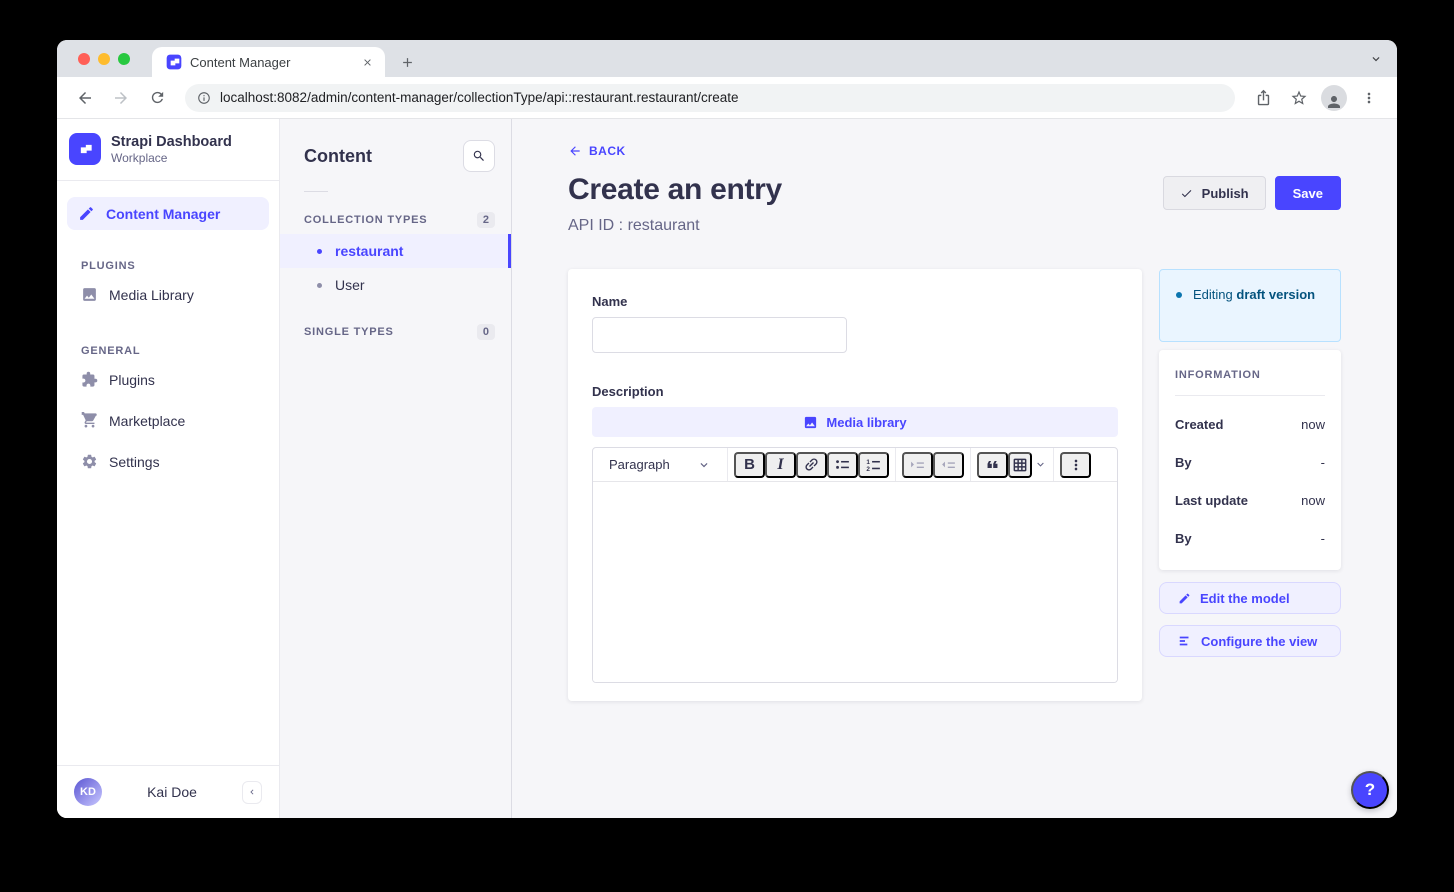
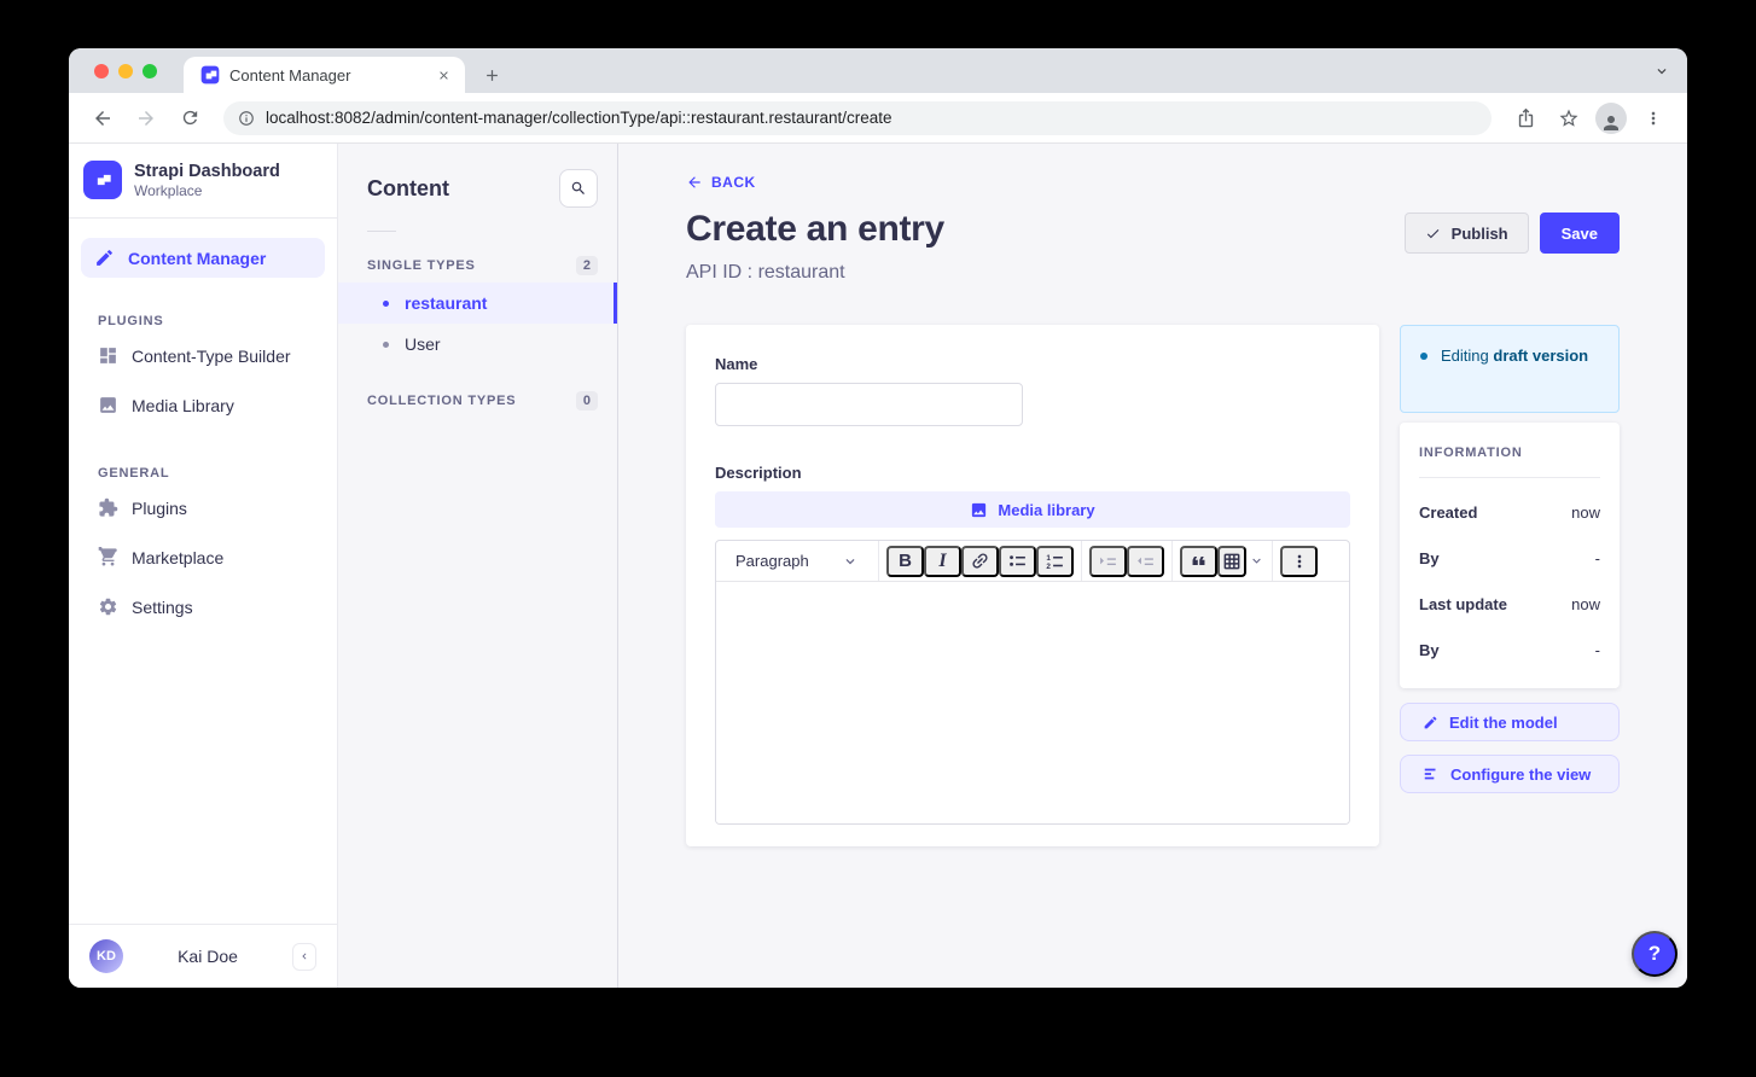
  Content Manager
  localhost:8082/admin/content-manager/collectionType/api::restaurant.restaurant/create
  Strapi Dashboard
  Workplace
  Content Manager
  PLUGINS
+ Content-Type Builder
  Media Library
  GENERAL
  Plugins
  Marketplace
  Settings
  KD
  Kai Doe
  Content
- COLLECTION TYPES
+ SINGLE TYPES
  2
  restaurant
  User
- SINGLE TYPES
+ COLLECTION TYPES
  0
  BACK
  Create an entry
  Publish
  Save
  API ID : restaurant
  Name
  Description
  Media library
  Paragraph
  B
  I
  Editing draft version
  INFORMATION
  Created
  now
  By
  -
  Last update
  now
  By
  -
  Edit the model
  Configure the view
  ?
